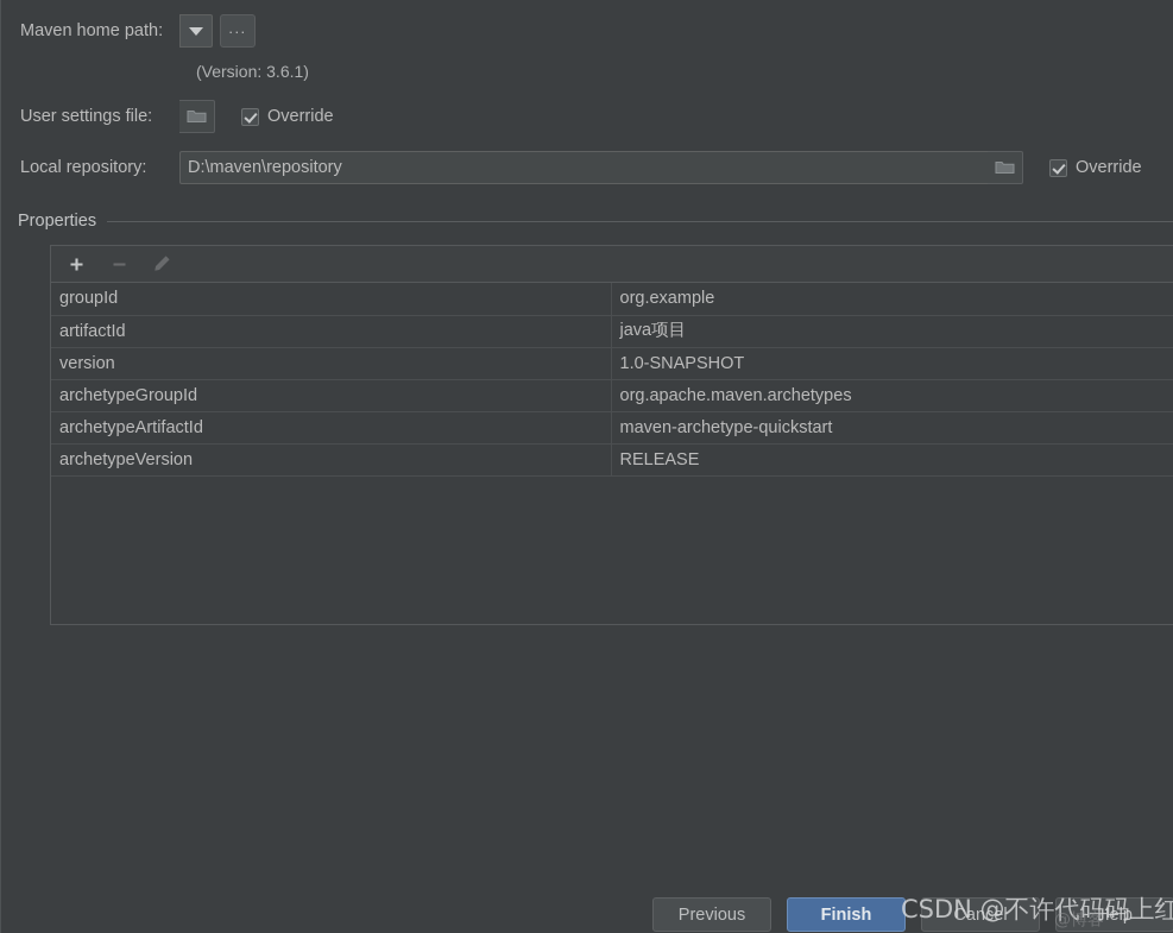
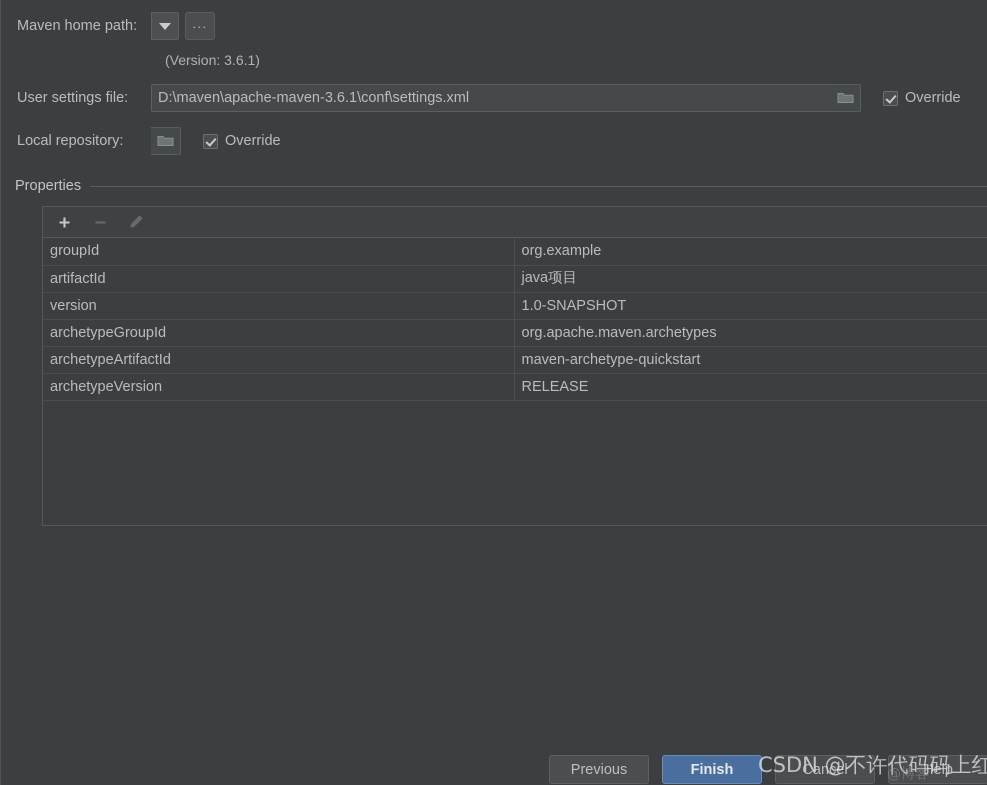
  Maven home path:
  ...
  (Version: 3.6.1)
  User settings file:
+ D:\maven\apache-maven-3.6.1\conf\settings.xml
  Override
  Local repository:
- D:\maven\repository
  Override
  Properties
  groupId	org.example
  artifactId	java项目
  version	1.0-SNAPSHOT
  archetypeGroupId	org.apache.maven.archetypes
  archetypeArtifactId	maven-archetype-quickstart
  archetypeVersion	RELEASE
  Previous
  Finish
  Cancel
  Help
  CSDN @不许代码码上红
  @博客
